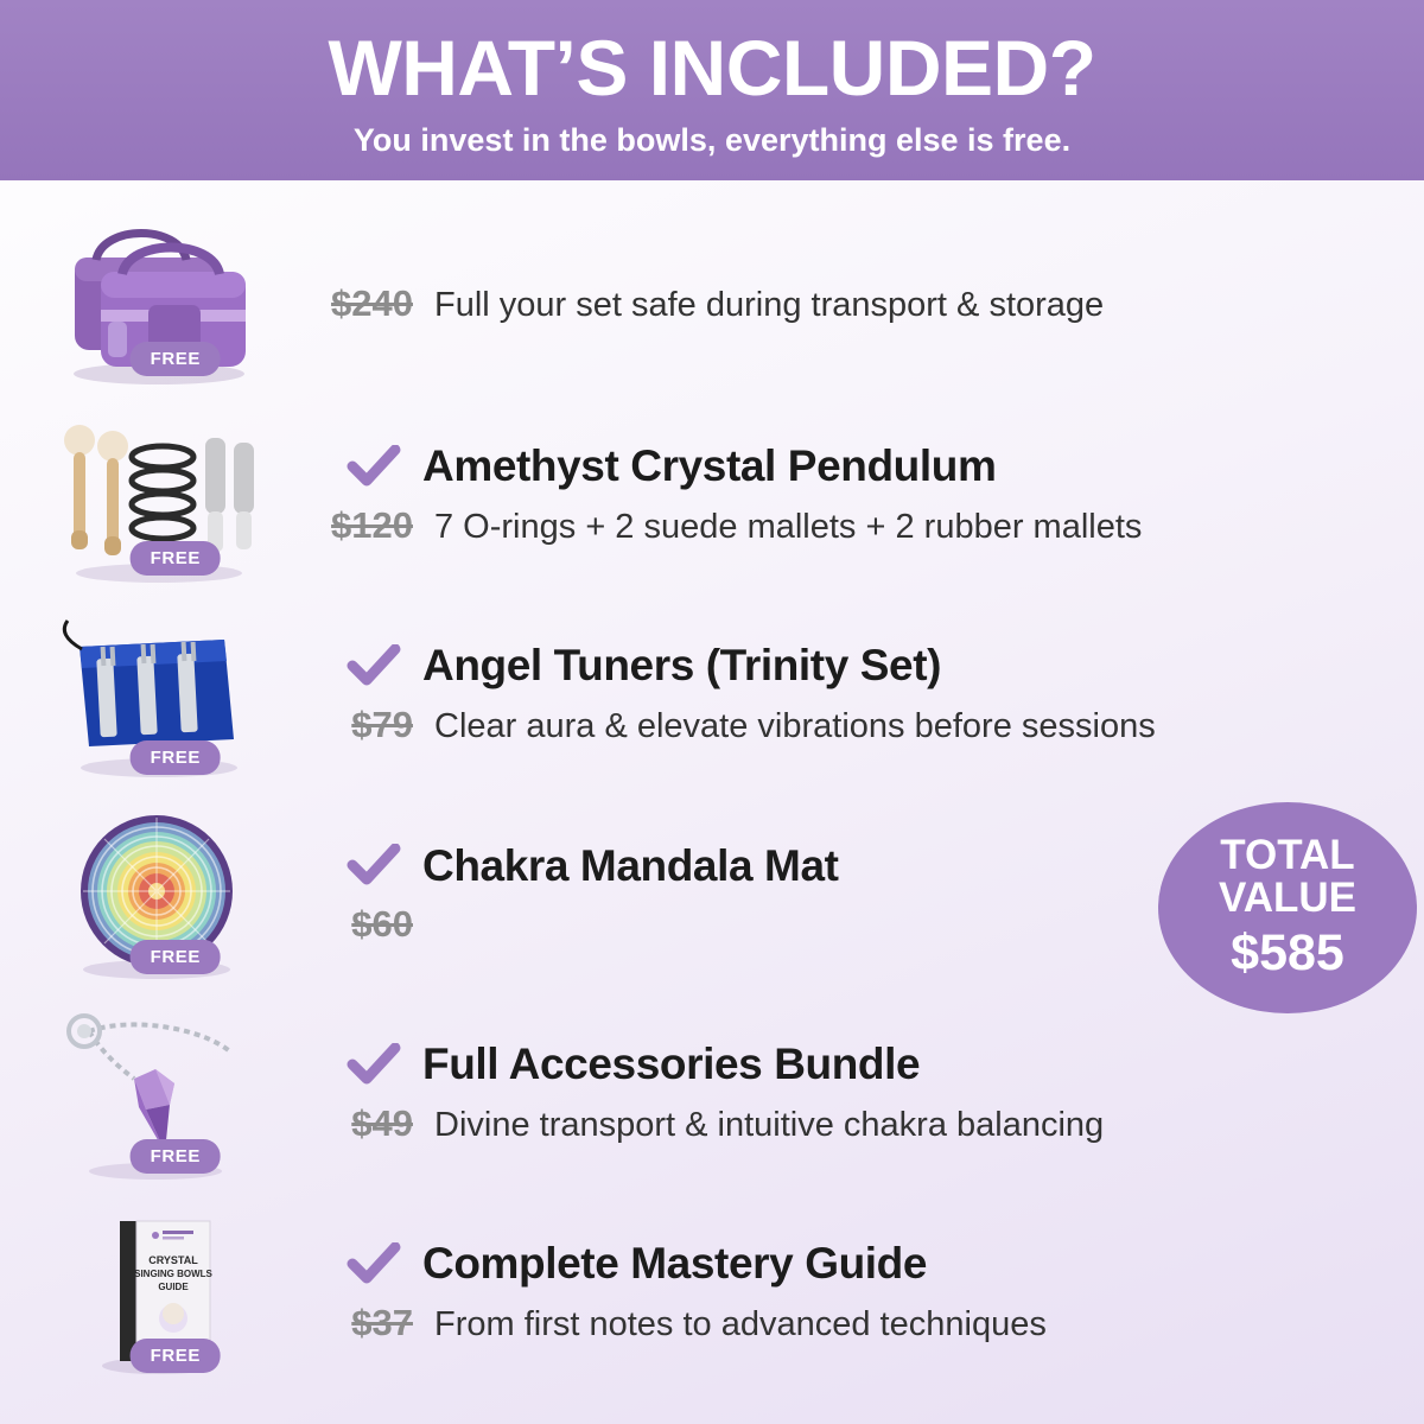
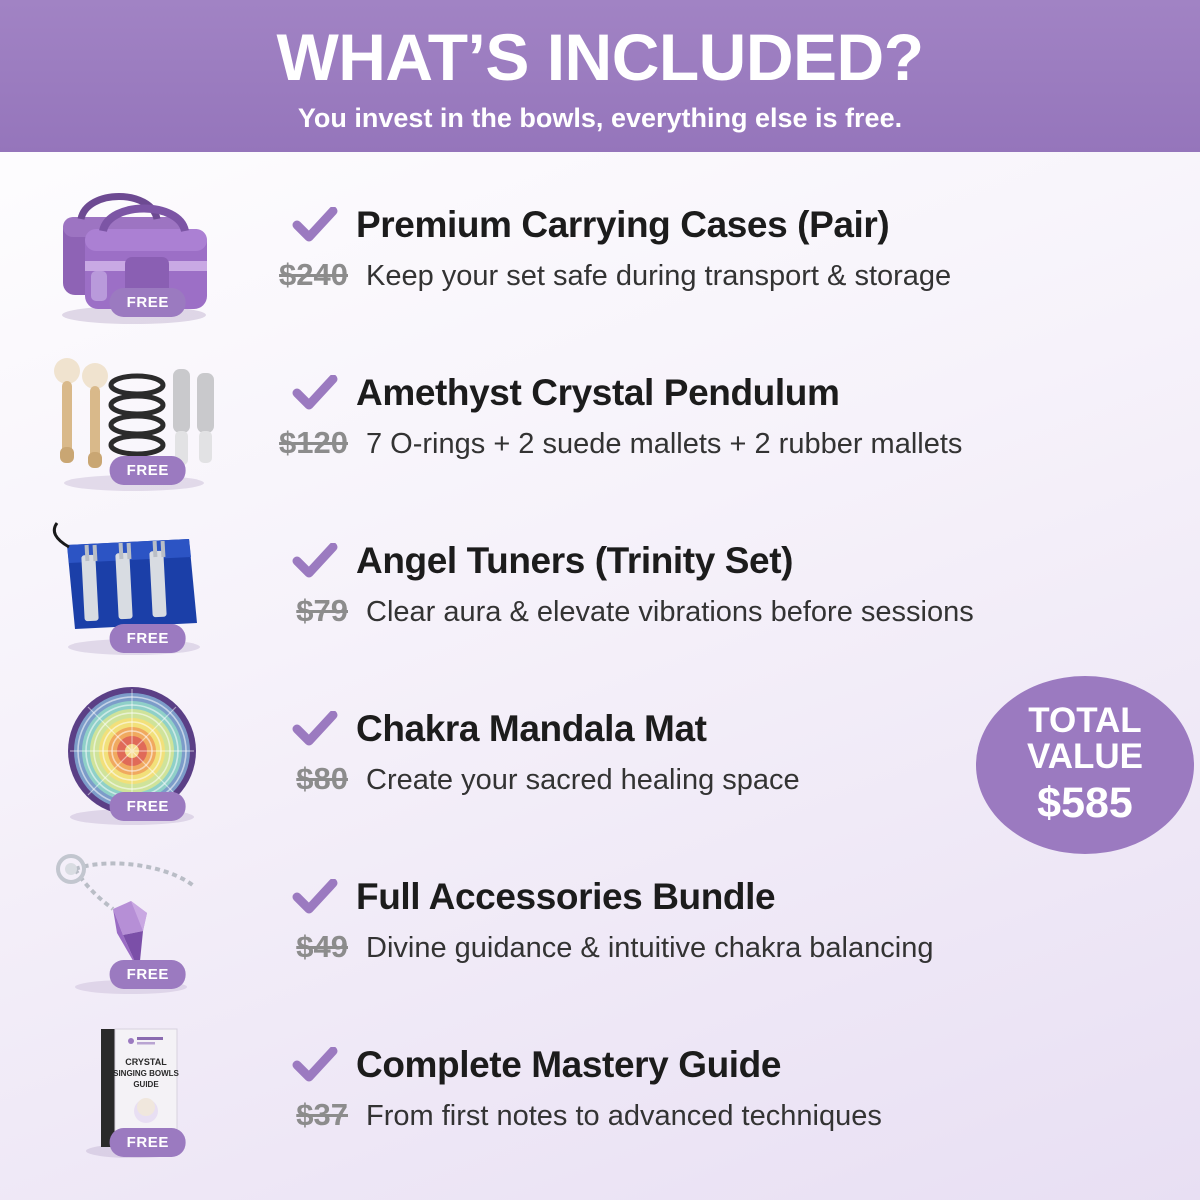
  WHAT’S INCLUDED?
  You invest in the bowls, everything else is free.
  FREE
+ Premium Carrying Cases (Pair)
  $240
- Full your set safe during transport & storage
+ Keep your set safe during transport & storage
  FREE
  Amethyst Crystal Pendulum
  $120
  7 O-rings + 2 suede mallets + 2 rubber mallets
  FREE
  Angel Tuners (Trinity Set)
  $79
  Clear aura & elevate vibrations before sessions
  FREE
  Chakra Mandala Mat
- $60
+ $80
+ Create your sacred healing space
  FREE
  Full Accessories Bundle
  $49
- Divine transport & intuitive chakra balancing
+ Divine guidance & intuitive chakra balancing
  CRYSTAL
  SINGING BOWLS
  GUIDE
  FREE
  Complete Mastery Guide
  $37
  From first notes to advanced techniques
  TOTAL
  VALUE
  $585
